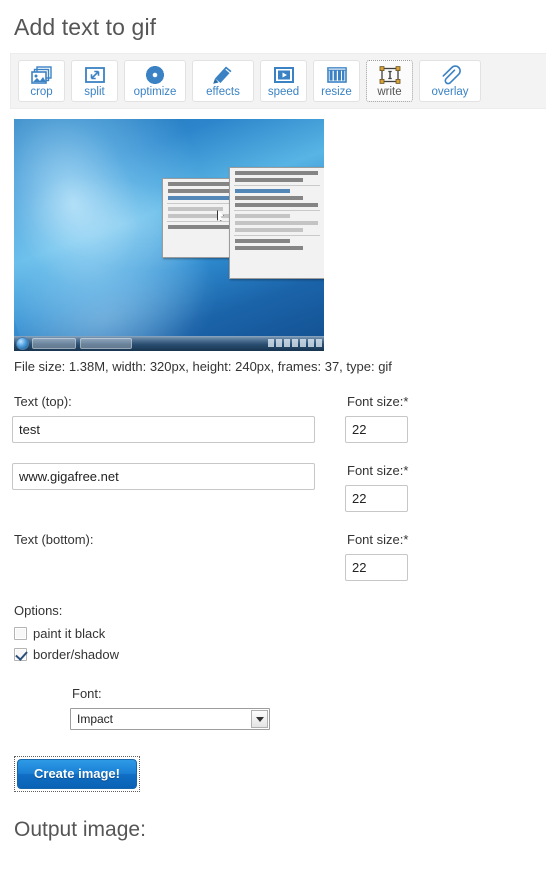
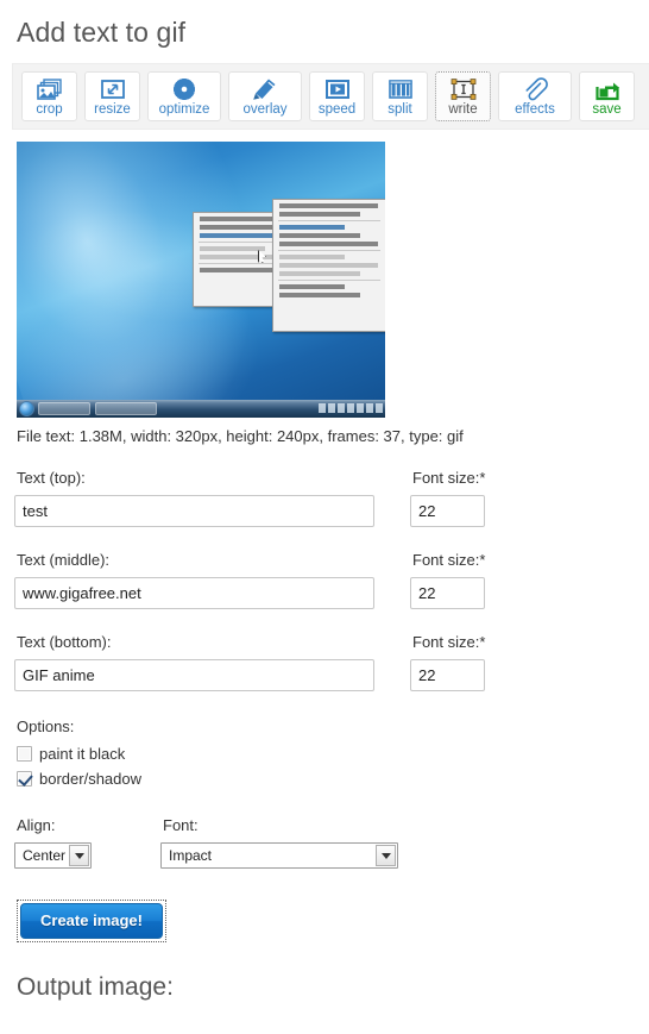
  Add text to gif
  crop
- split
+ resize
  optimize
- effects
+ overlay
  speed
- resize
+ split
  write
- overlay
+ effects
+ save
- File size: 1.38M, width: 320px, height: 240px, frames: 37, type: gif
+ File text: 1.38M, width: 320px, height: 240px, frames: 37, type: gif
  Text (top):
  test
  Font size:*
  22
+ Text (middle):
  www.gigafree.net
  Font size:*
  22
  Text (bottom):
+ GIF anime
  Font size:*
  22
  Options:
  paint it black
  border/shadow
+ Align:
+ Center
  Font:
  Impact
  Create image!
  Output image:
